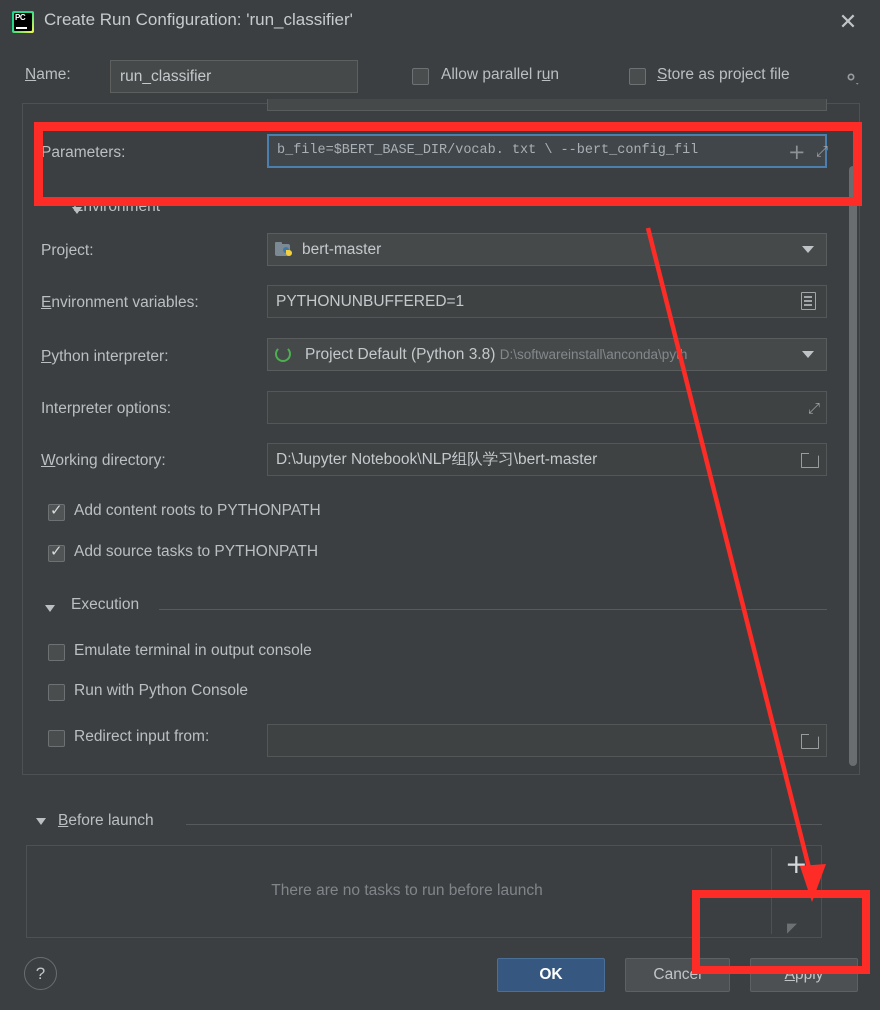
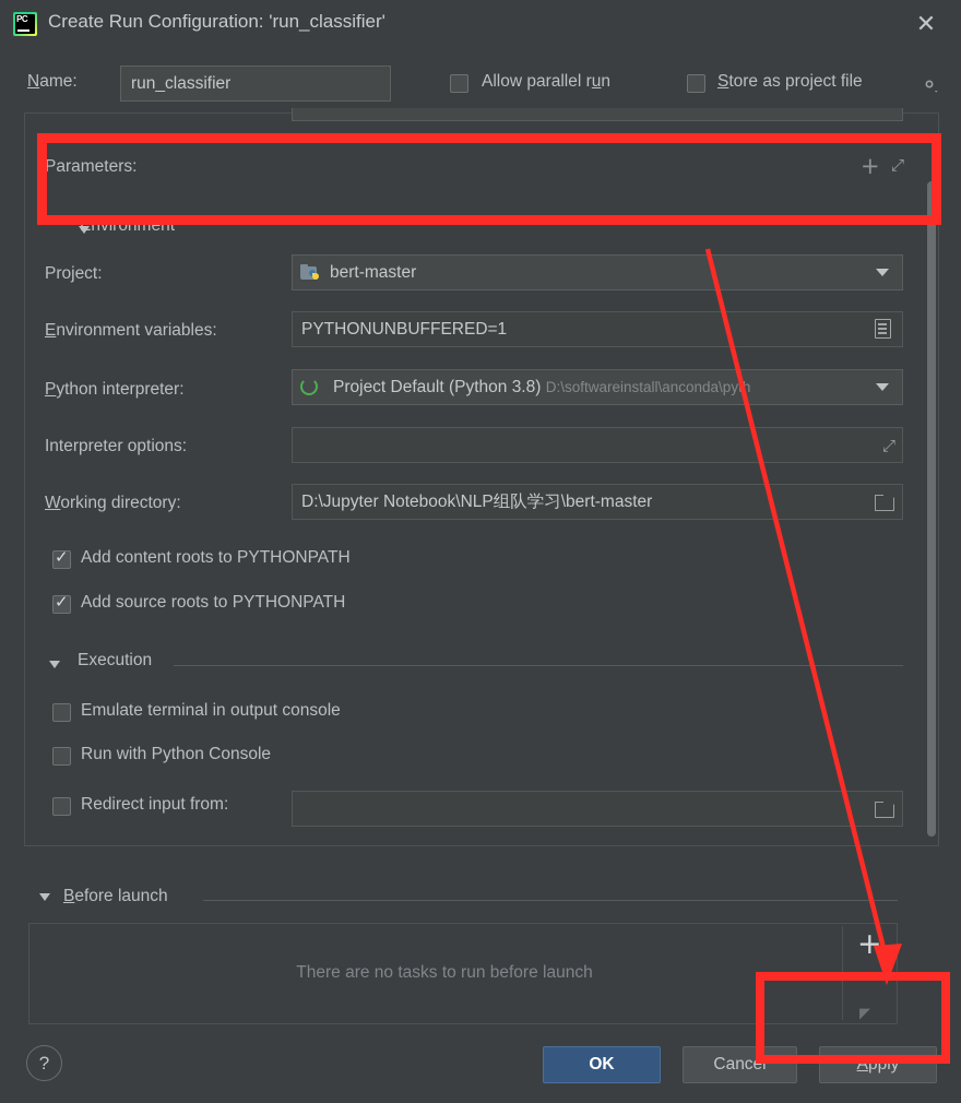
  PC
  Create Run Configuration: 'run_classifier'
  ✕
  Name:
  run_classifier
  Allow parallel run
  Store as project file
  Parameters:
- b_file=$BERT_BASE_DIR/vocab. txt \ --bert_config_fil
  +
  ⤢
  Environment
  Project:
  bert-master
  Environment variables:
  PYTHONUNBUFFERED=1
  Python interpreter:
  Project Default (Python 3.8) D:\softwareinstall\anconda\pyh
  Interpreter options:
  ⤢
  Working directory:
  D:\Jupyter Notebook\NLP组队学习\bert-master
  Add content roots to PYTHONPATH
- Add source tasks to PYTHONPATH
+ Add source roots to PYTHONPATH
  Execution
  Emulate terminal in output console
  Run with Python Console
  Redirect input from:
  Before launch
  There are no tasks to run before launch
  +
  ◤
  ?
  OK
  Cancel
  Apply
